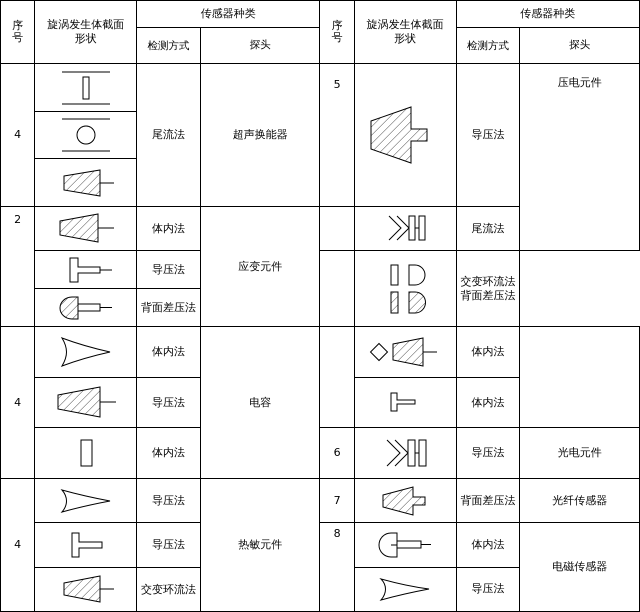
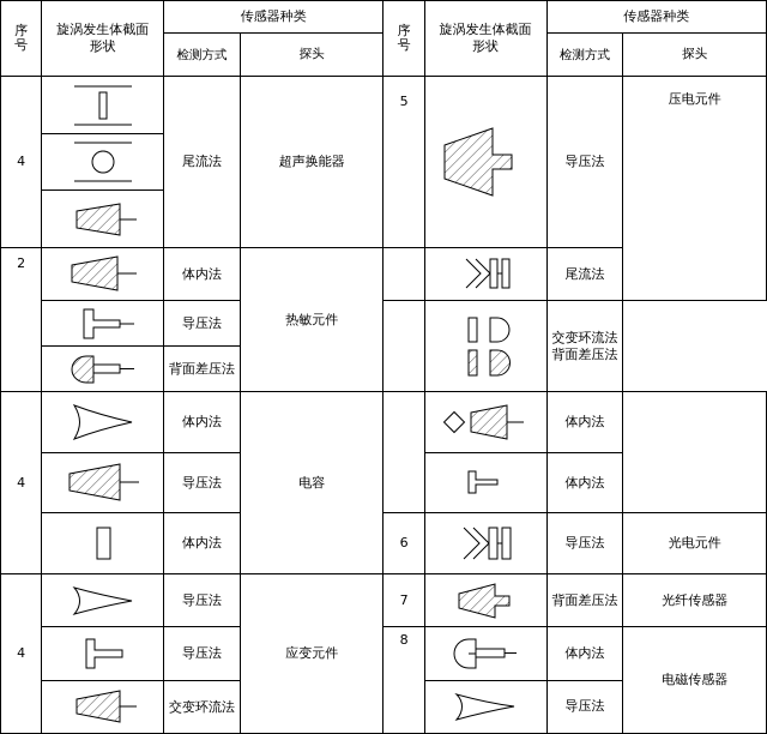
  序号	旋涡发生体截面形状	传感器种类	序号	旋涡发生体截面形状	传感器种类
  检测方式	探头	检测方式	探头
  4		尾流法	超声换能器	5		导压法	压电元件
- 2		体内法	应变元件			尾流法
+ 2		体内法	热敏元件			尾流法
  	导压法			交变环流法 背面差压法
  	背面差压法
  4		体内法	电容			体内法
  	导压法		体内法
  	体内法	6		导压法	光电元件
- 4		导压法	热敏元件	7		背面差压法	光纤传感器
+ 4		导压法	应变元件	7		背面差压法	光纤传感器
  	导压法	8		体内法	电磁传感器
  	交变环流法		导压法
